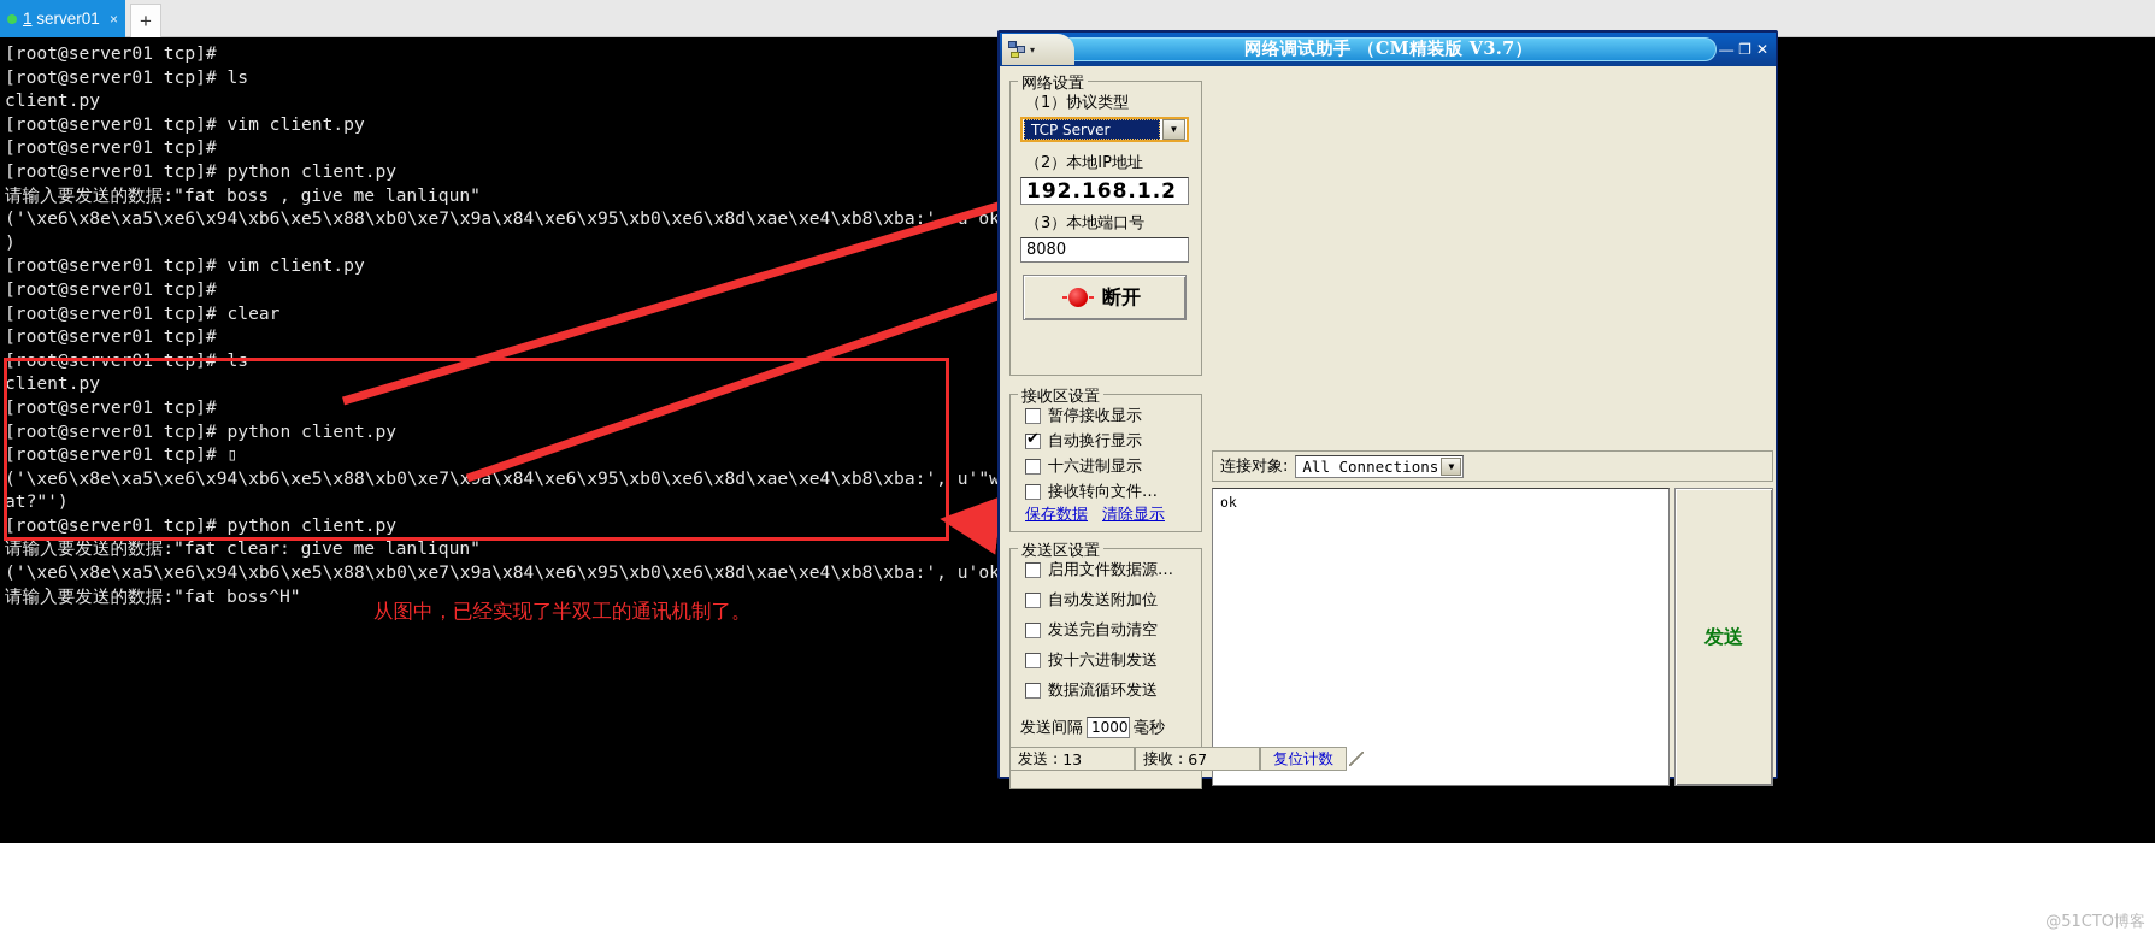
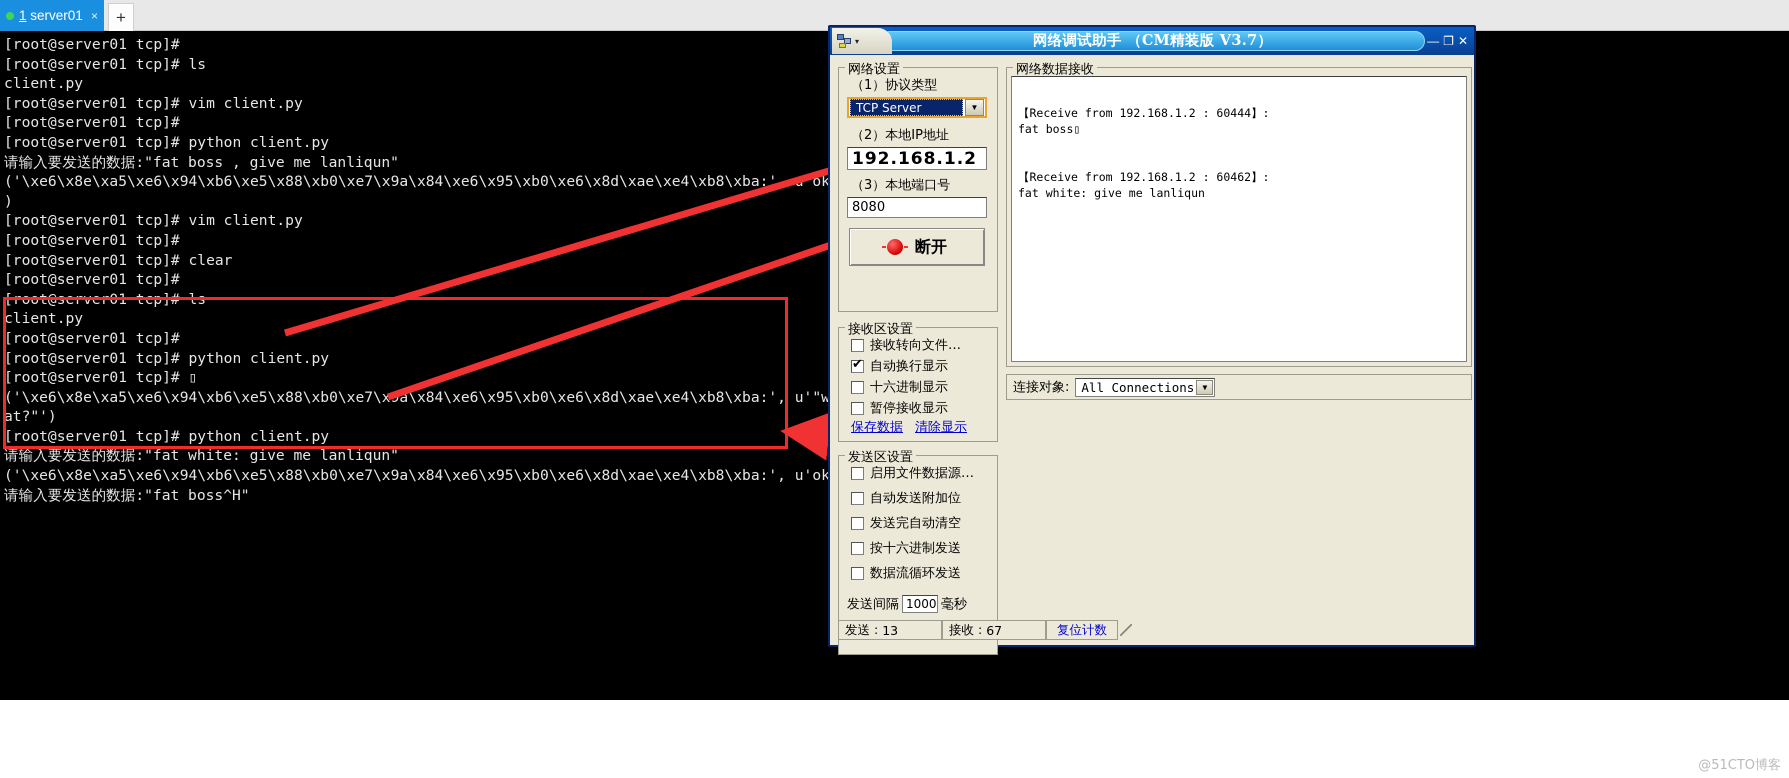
  1 server01
  ×
  +
  [root@server01 tcp]#
  [root@server01 tcp]# ls
  client.py
  [root@server01 tcp]# vim client.py
  [root@server01 tcp]#
  [root@server01 tcp]# python client.py
  请输入要发送的数据:"fat boss , give me lanliqun"
  ('\xe6\x8e\xa5\xe6\x94\xb6\xe5\x88\xb0\xe7\x9a\x84\xe6\x95\xb0\xe6\x8d\xae\xe4\xb8\xba:''ok
  )
  [root@server01 tcp]# vim client.py
  [root@server01 tcp]#
  [root@server01 tcp]# clear
  [root@server01 tcp]#
  [root@server01 tcp]# ls
  client.py
  [root@server01 tcp]#
  [root@server01 tcp]# python client.py
  [root@server01 tcp]# ▯
  ('\xe6\x8e\xa5\xe6\x94\xb6\xe5\x88\xb0\xe7\xa\x84\xe6\x95\xb0\xe6\x8d\xae\xe4\xb8\xba:', u'"w
  at?"')
  [root@server01 tcp]# python client.py
- 请输入要发送的数据:"fat clear: give me lanliqun"
+ 请输入要发送的数据:"fat white: give me lanliqun"
  ('\xe6\x8e\xa5\xe6\x94\xb6\xe5\x88\xb0\xe7\x9a\x84\xe6\x95\xb0\xe6\x8d\xae\xe4\xb8\xba:', u'ok
  请输入要发送的数据:"fat boss^H"
- 从图中，已经实现了半双工的通讯机制了。
  ▾
  网络调试助手 （CM精装版 V3.7）
  —
  ❐
  ✕
  网络设置
  （1）协议类型
  TCP Server
  ▼
  （2）本地IP地址
  192.168.1.2
  （3）本地端口号
  8080
  断开
  接收区设置
- 暂停接收显示
+ 接收转向文件…
  自动换行显示
  十六进制显示
- 接收转向文件…
+ 暂停接收显示
  保存数据
  清除显示
  发送区设置
  启用文件数据源…
  自动发送附加位
  发送完自动清空
  按十六进制发送
  数据流循环发送
  发送间隔
  1000
  毫秒
+ 网络数据接收
+ 【Receive from 192.168.1.2 : 60444】:
+ fat boss▯
+ 【Receive from 192.168.1.2 : 60462】:
+ fat white: give me lanliqun
  连接对象:
  All Connections
  ▼
- ok
- 发送
  发送 :
  13
  接收 :
  67
  复位计数
  @51CTO博客
